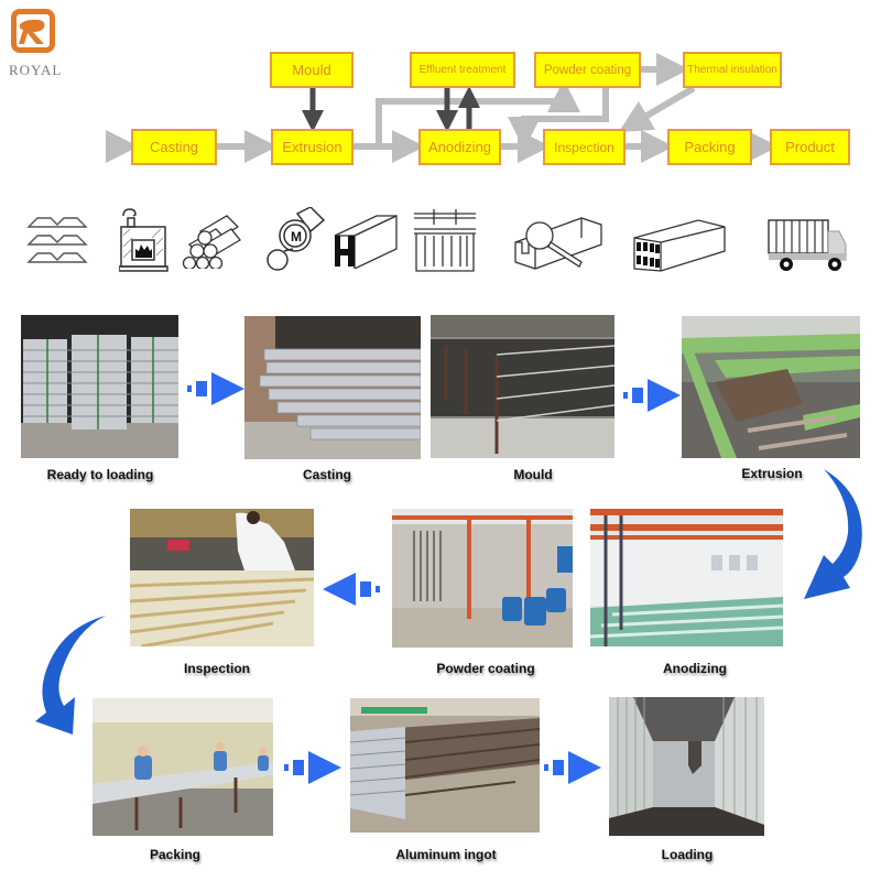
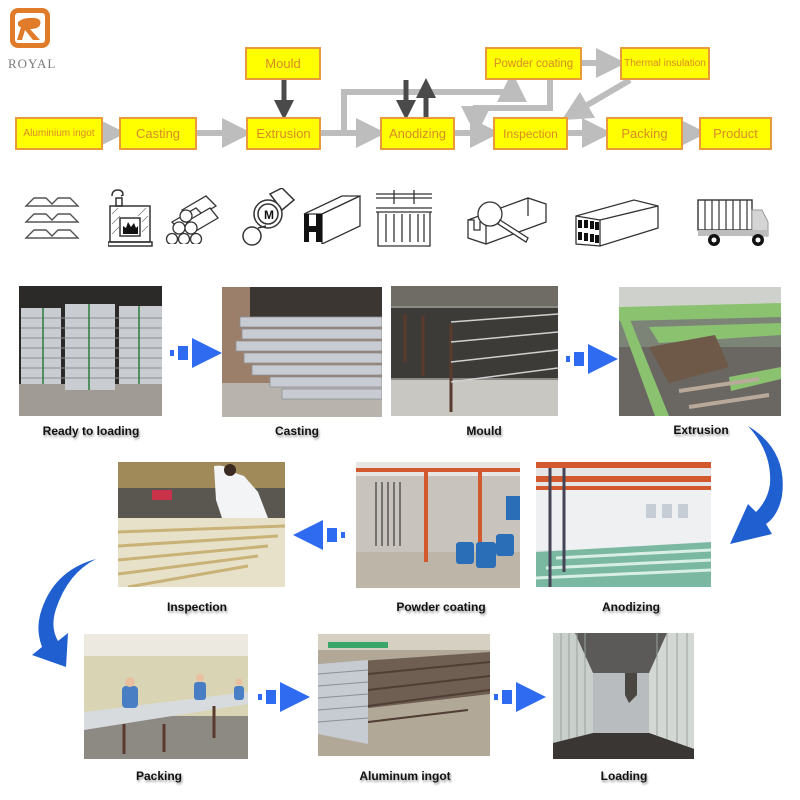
  ROYAL
+ Aluminium ingot
  Casting
  Mould
  Extrusion
- Effluent treatment
  Anodizing
  Powder coating
  Thermal insulation
  Inspection
  Packing
  Product
  M
  Ready to loading
  Casting
  Mould
  Extrusion
  Inspection
  Powder coating
  Anodizing
  Packing
  Aluminum ingot
  Loading
